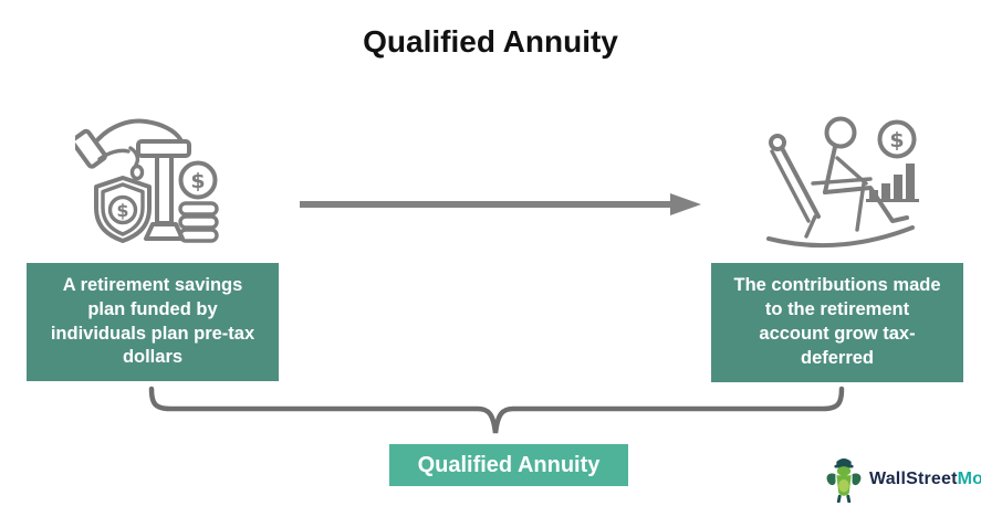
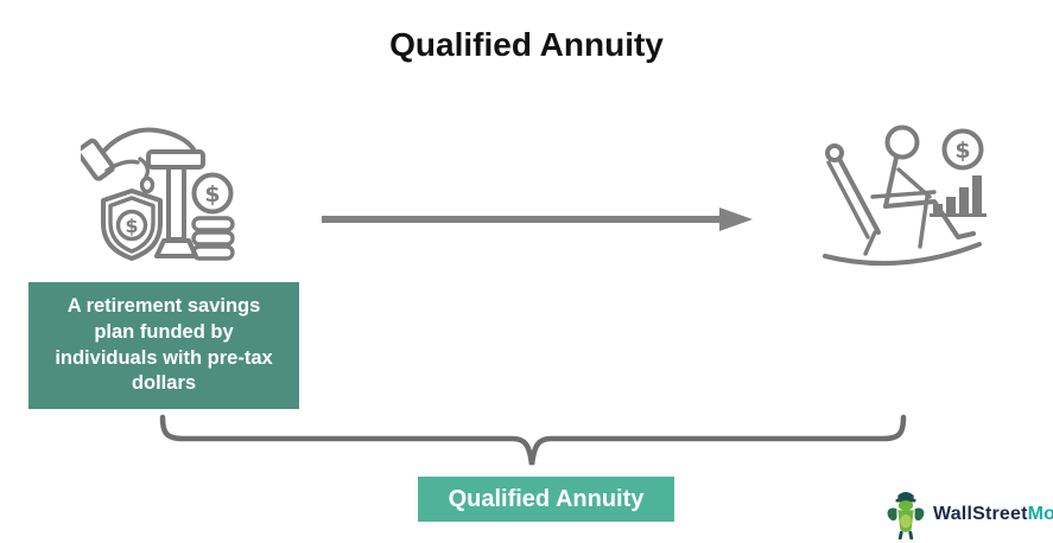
  Qualified Annuity
  $
  $
  $
- A retirement savings plan funded by individuals plan pre-tax dollars
+ A retirement savings plan funded by individuals with pre-tax dollars
- The contributions made to the retirement account grow tax-deferred
  Qualified Annuity
  WallStreetMo
